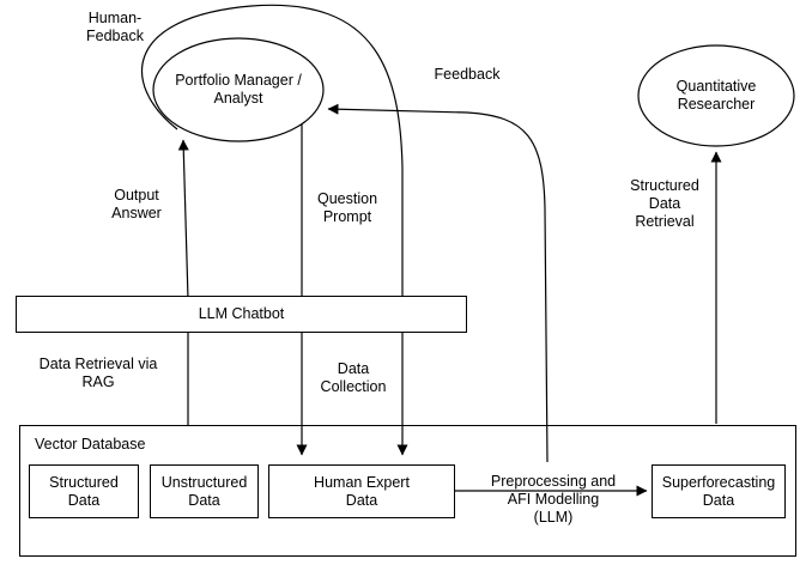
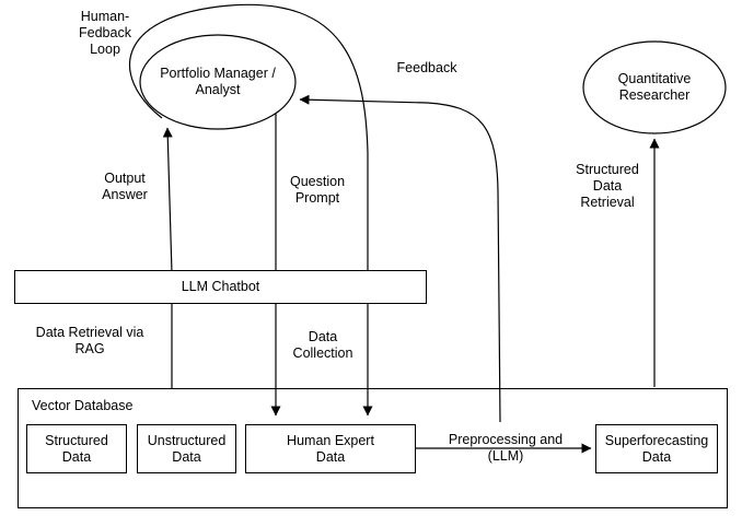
  Portfolio Manager /
  Analyst
  Quantitative
  Researcher
  LLM Chatbot
  Vector Database
  Structured
  Data
  Unstructured
  Data
  Human Expert
  Data
  Superforecasting
  Data
  Human-
  Fedback
+ Loop
  Feedback
  Output
  Answer
  Question
  Prompt
  Structured
  Data
  Retrieval
  Data Retrieval via
  RAG
  Data
  Collection
  Preprocessing and
- AFI Modelling
  (LLM)
